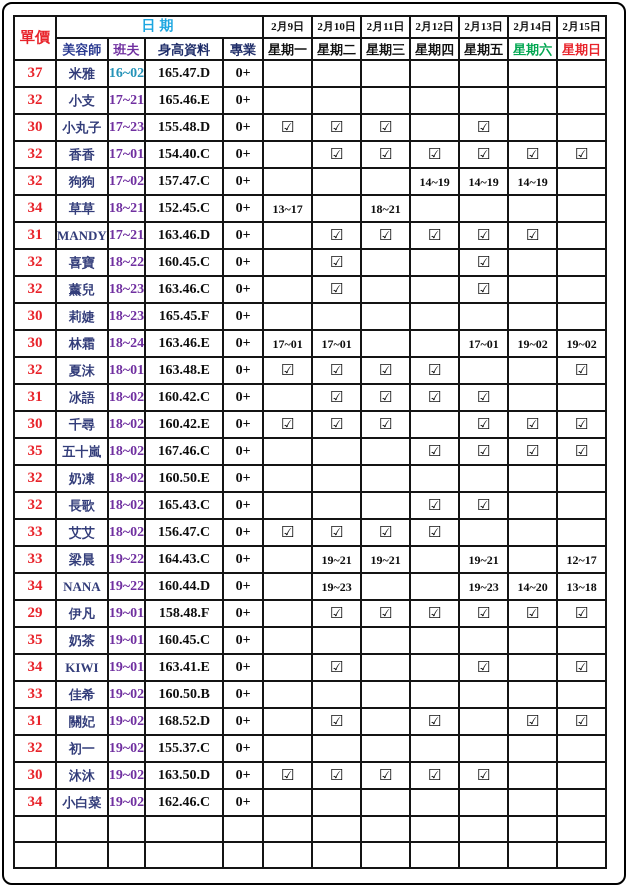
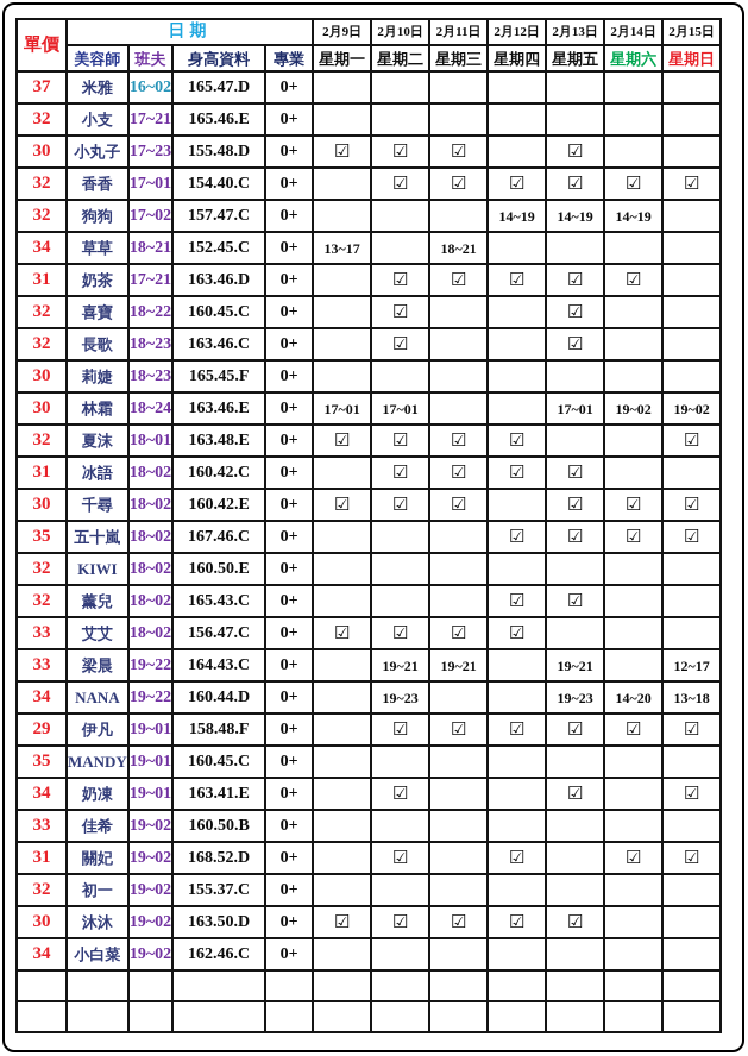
  單價	日期	2月9日	2月10日	2月11日	2月12日	2月13日	2月14日	2月15日
  美容師	班夫	身高資料	專業	星期一	星期二	星期三	星期四	星期五	星期六	星期日
  37	米雅	16~02	165.47.D	0+
  32	小支	17~21	165.46.E	0+
  30	小丸子	17~23	155.48.D	0+	☑	☑	☑		☑
  32	香香	17~01	154.40.C	0+		☑	☑	☑	☑	☑	☑
  32	狗狗	17~02	157.47.C	0+				14~19	14~19	14~19
  34	草草	18~21	152.45.C	0+	13~17		18~21
- 31	MANDY	17~21	163.46.D	0+		☑	☑	☑	☑	☑
+ 31	奶茶	17~21	163.46.D	0+		☑	☑	☑	☑	☑
  32	喜寶	18~22	160.45.C	0+		☑			☑
- 32	薰兒	18~23	163.46.C	0+		☑			☑
+ 32	長歌	18~23	163.46.C	0+		☑			☑
  30	莉婕	18~23	165.45.F	0+
  30	林霜	18~24	163.46.E	0+	17~01	17~01			17~01	19~02	19~02
  32	夏沫	18~01	163.48.E	0+	☑	☑	☑	☑			☑
  31	冰語	18~02	160.42.C	0+		☑	☑	☑	☑
  30	千尋	18~02	160.42.E	0+	☑	☑	☑		☑	☑	☑
  35	五十嵐	18~02	167.46.C	0+				☑	☑	☑	☑
- 32	奶凍	18~02	160.50.E	0+
+ 32	KIWI	18~02	160.50.E	0+
- 32	長歌	18~02	165.43.C	0+				☑	☑
+ 32	薰兒	18~02	165.43.C	0+				☑	☑
  33	艾艾	18~02	156.47.C	0+	☑	☑	☑	☑
  33	梁晨	19~22	164.43.C	0+		19~21	19~21		19~21		12~17
  34	NANA	19~22	160.44.D	0+		19~23			19~23	14~20	13~18
  29	伊凡	19~01	158.48.F	0+		☑	☑	☑	☑	☑	☑
- 35	奶茶	19~01	160.45.C	0+
+ 35	MANDY	19~01	160.45.C	0+
- 34	KIWI	19~01	163.41.E	0+		☑			☑		☑
+ 34	奶凍	19~01	163.41.E	0+		☑			☑		☑
  33	佳希	19~02	160.50.B	0+
  31	關妃	19~02	168.52.D	0+		☑		☑		☑	☑
  32	初一	19~02	155.37.C	0+
  30	沐沐	19~02	163.50.D	0+	☑	☑	☑	☑	☑
  34	小白菜	19~02	162.46.C	0+
